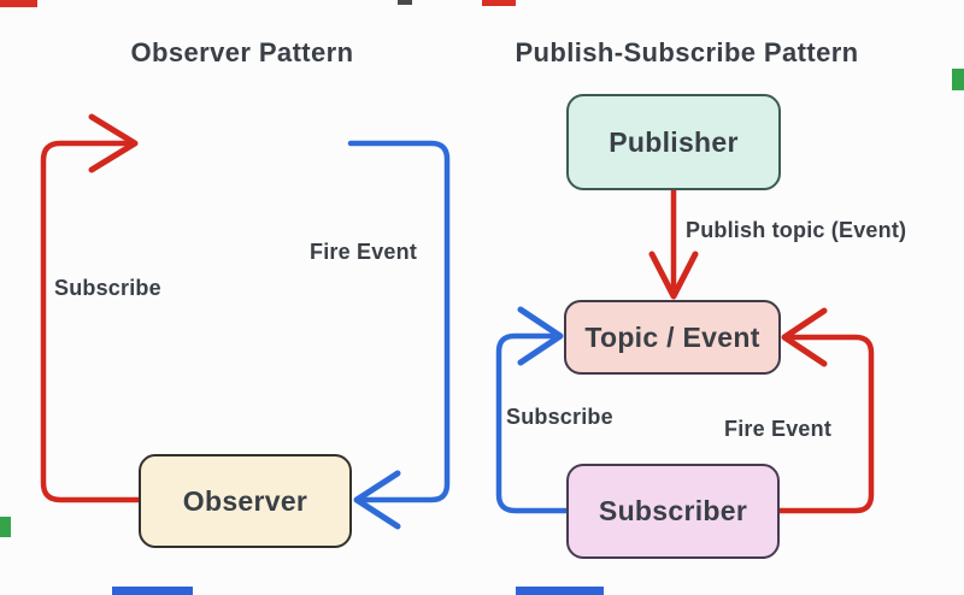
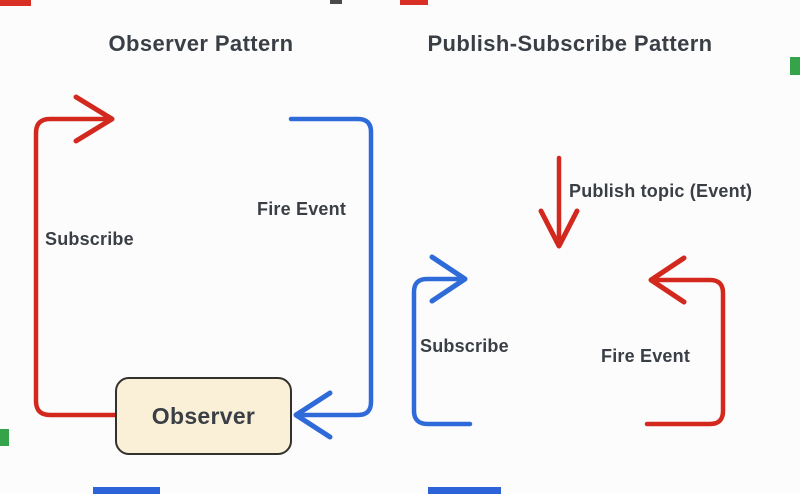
  Observer Pattern
  Publish-Subscribe Pattern
  Observer
- Publisher
- Topic / Event
- Subscriber
  Subscribe
  Fire Event
  Publish topic (Event)
  Subscribe
  Fire Event
